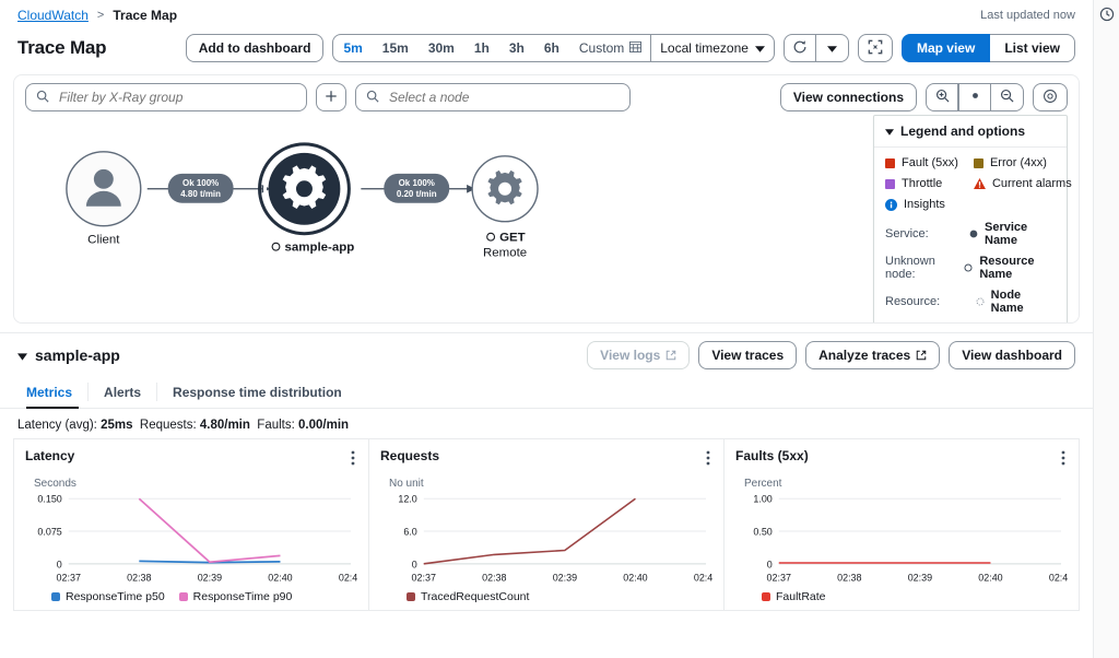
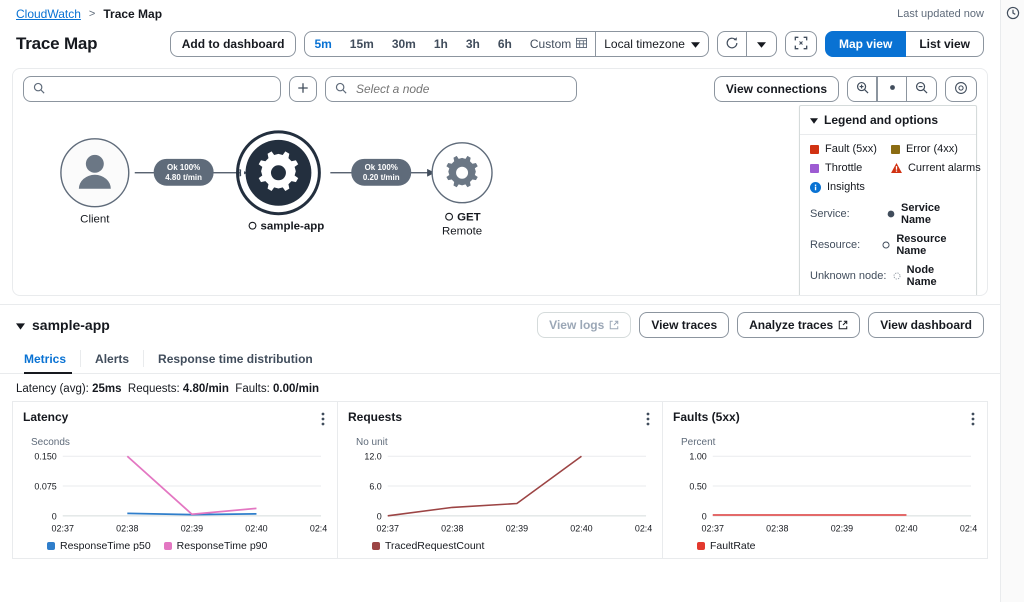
  CloudWatch
  >
  Trace Map
  Last updated now
  Trace Map
  Add to dashboard
  5m
  15m
  30m
  1h
  3h
  6h
  Custom
  Local timezone
  Map view
  List view
  Ok 100%
  4.80 t/min
  Ok 100%
  0.20 t/min
  Client
  sample-app
  GET
  Remote
- Filter by X-Ray group
  Select a node
  View connections
  Legend and options
  Fault (5xx)
  Error (4xx)
  Throttle
  Current alarms
  Insights
  Service:
  Service Name
- Unknown node:
+ Resource:
  Resource Name
- Resource:
+ Unknown node:
  Node Name
  sample-app
  View logs
  View traces
  Analyze traces
  View dashboard
  Metrics
  Alerts
  Response time distribution
  Latency (avg): 25ms Requests: 4.80/min Faults: 0.00/min
  Latency
  Seconds
  0.150
  0.075
  0
  02:37
  02:38
  02:39
  02:40
  02:4
  ResponseTime p50
  ResponseTime p90
  Requests
  No unit
  12.0
  6.0
  0
  02:37
  02:38
  02:39
  02:40
  02:4
  TracedRequestCount
  Faults (5xx)
  Percent
  1.00
  0.50
  0
  02:37
  02:38
  02:39
  02:40
  02:4
  FaultRate
